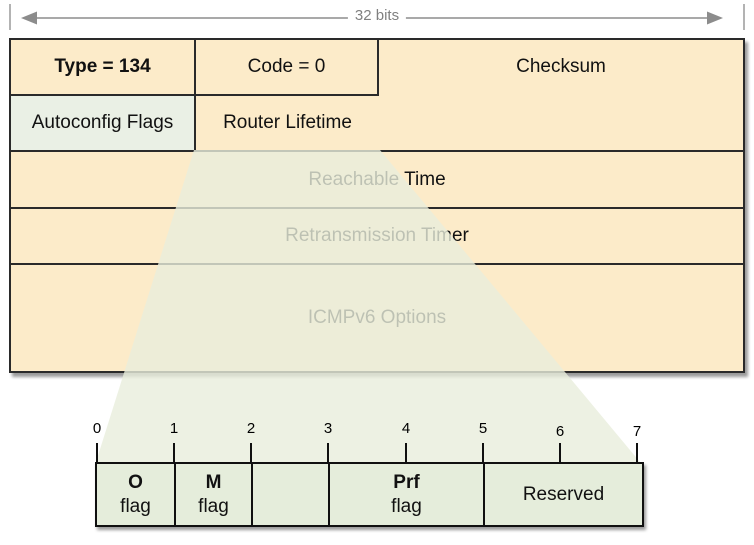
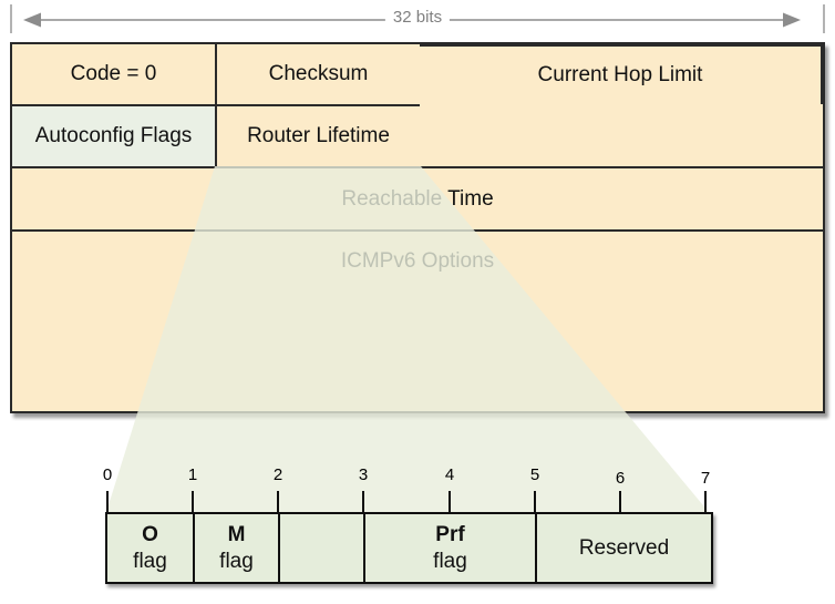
  32 bits
- Type = 134
  Code = 0
  Checksum
+ Current Hop Limit
  Autoconfig Flags
  Router Lifetime
  Reachable Time
- Retransmission Timer
  ICMPv6 Options
  0
  1
  2
  3
  4
  5
  6
  7
  O
  flag
  M
  flag
  Prf
  flag
  Reserved
